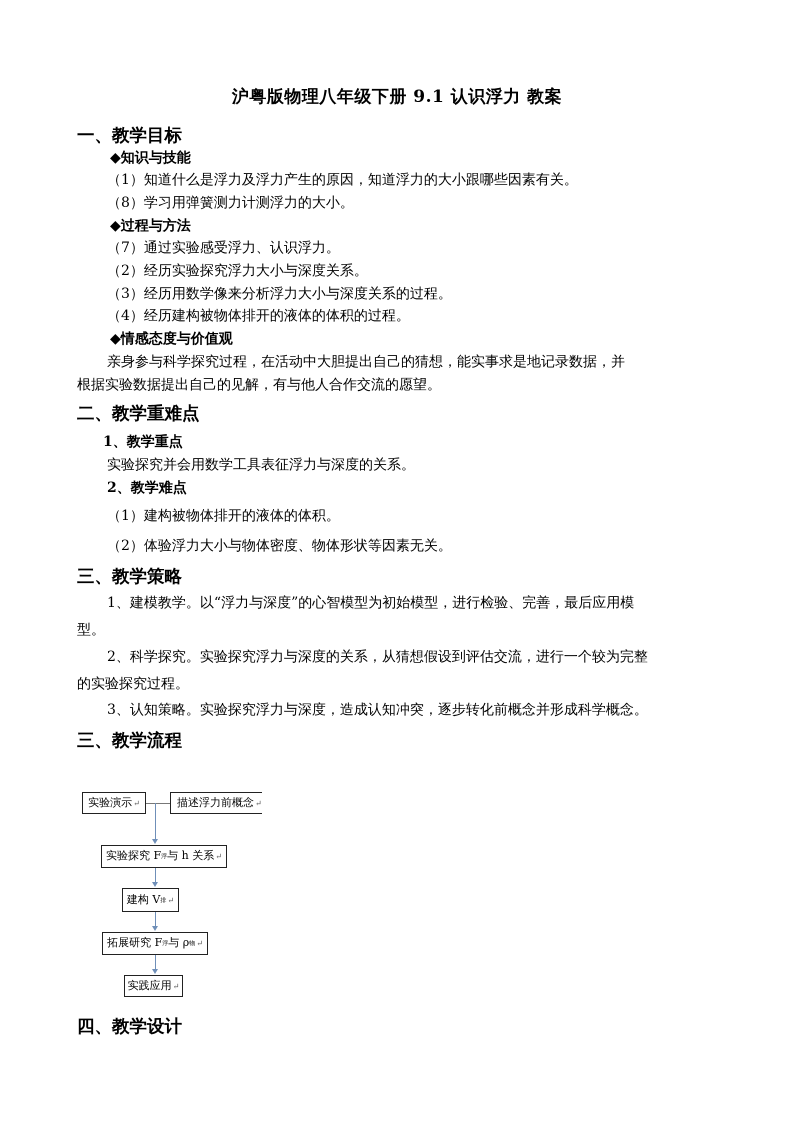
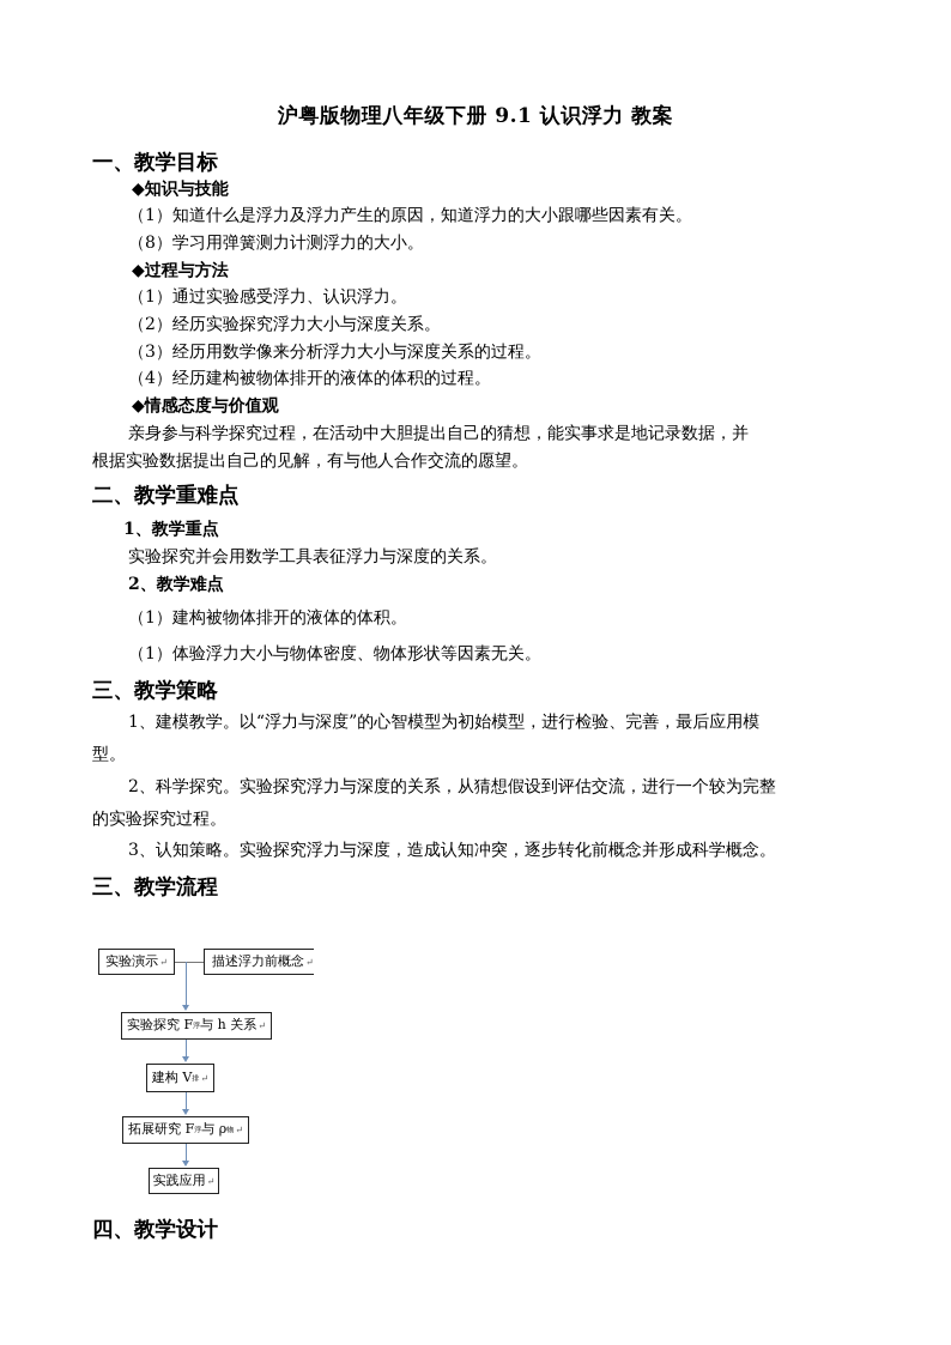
  沪粤版物理八年级下册 9.1 认识浮力 教案
  一、教学目标
  ◆知识与技能
  （1）知道什么是浮力及浮力产生的原因，知道浮力的大小跟哪些因素有关。
  （8）学习用弹簧测力计测浮力的大小。
  ◆过程与方法
- （7）通过实验感受浮力、认识浮力。
+ （1）通过实验感受浮力、认识浮力。
  （2）经历实验探究浮力大小与深度关系。
  （3）经历用数学像来分析浮力大小与深度关系的过程。
  （4）经历建构被物体排开的液体的体积的过程。
  ◆情感态度与价值观
  亲身参与科学探究过程，在活动中大胆提出自己的猜想，能实事求是地记录数据，并
  根据实验数据提出自己的见解，有与他人合作交流的愿望。
  二、教学重难点
  1、教学重点
  实验探究并会用数学工具表征浮力与深度的关系。
  2、教学难点
  （1）建构被物体排开的液体的体积。
- （2）体验浮力大小与物体密度、物体形状等因素无关。
+ （1）体验浮力大小与物体密度、物体形状等因素无关。
  三、教学策略
  1、建模教学。以“浮力与深度”的心智模型为初始模型，进行检验、完善，最后应用模
  型。
  2、科学探究。实验探究浮力与深度的关系，从猜想假设到评估交流，进行一个较为完整
  的实验探究过程。
  3、认知策略。实验探究浮力与深度，造成认知冲突，逐步转化前概念并形成科学概念。
  三、教学流程
  实验演示
  ↵
  描述浮力前概念
  ↵
  实验探究 F
  与 h 关系
  ↵
  建构 V
  ↵
  拓展研究 F
  与 ρ
  ↵
  实践应用
  ↵
  四、教学设计
